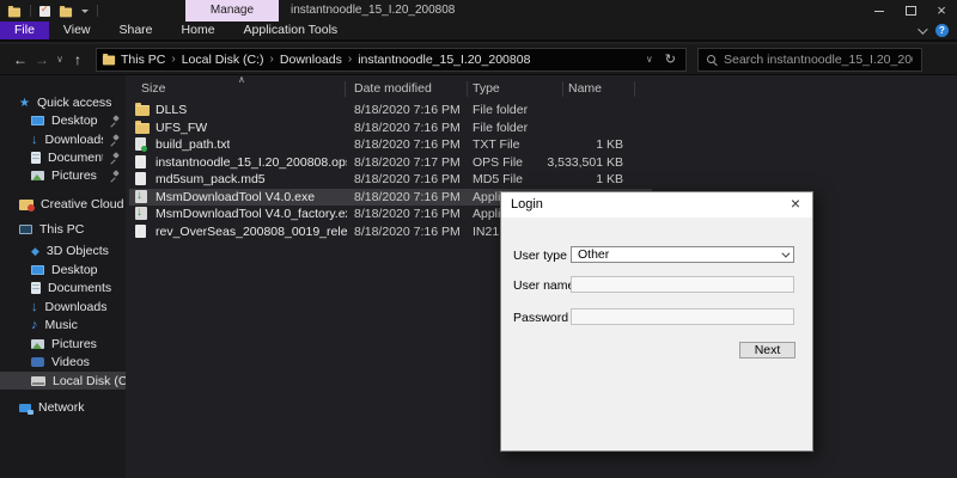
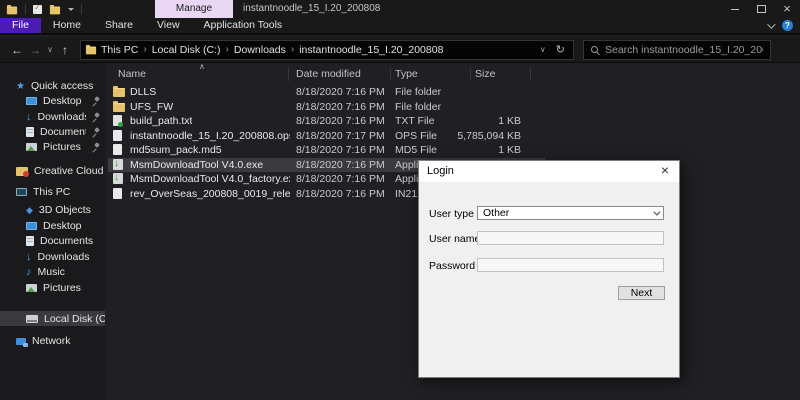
  Manage
  instantnoodle_15_I.20_200808
  File
- View
+ Home
  Share
- Home
+ View
  Application Tools
  This PC
  ›
  Local Disk (C:)
  ›
  Downloads
  ›
  instantnoodle_15_I.20_200808
  Search instantnoodle_15_I.20_20
  Quick access
  Desktop
  Download
  Documen
  Pictures
  Creative Cloud
  This PC
  3D Objects
  Desktop
  Documents
  Downloads
  Music
  Pictures
- Videos
  Local Disk (C
  Network
- Size
+ Name
  Date modified
  Type
- Name
+ Size
  DLLS
  8/18/2020 7:16 PM
  File folder
  UFS_FW
  8/18/2020 7:16 PM
  File folder
  build_path.txt
  8/18/2020 7:16 PM
  TXT File
  1 KB
  instantnoodle_15_I.20_200808.op
  8/18/2020 7:17 PM
  OPS File
- 3,533,501 KB
+ 5,785,094 KB
  md5sum_pack.md5
  8/18/2020 7:16 PM
  MD5 File
  1 KB
  MsmDownloadTool V4.0.exe
  8/18/2020 7:16 PM
  MsmDownloadTool V4.0_factory.e
  8/18/2020 7:16 PM
  rev_OverSeas_200808_0019_rele
  8/18/2020 7:16 PM
  IN21
  Login
  User type
  Other
  User nam
  Password
  Next
